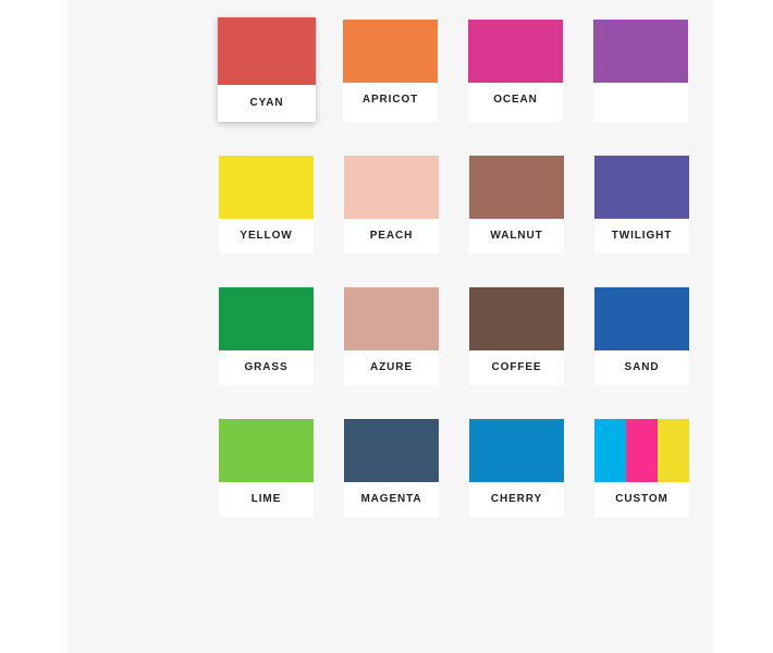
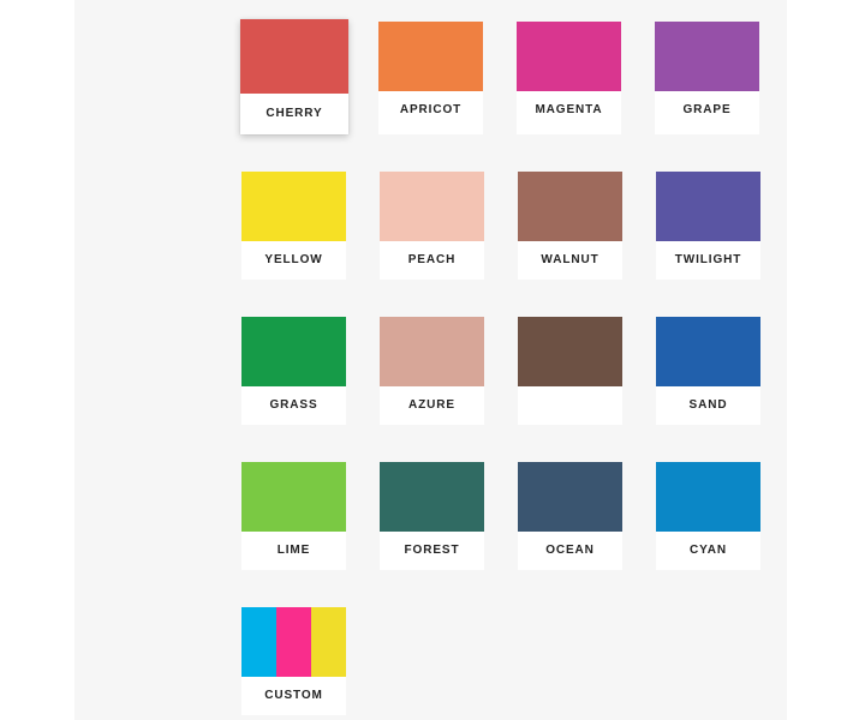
- CYAN
+ CHERRY
  APRICOT
- OCEAN
+ MAGENTA
+ GRAPE
  YELLOW
  PEACH
  WALNUT
  TWILIGHT
  GRASS
  AZURE
- COFFEE
  SAND
  LIME
+ FOREST
- MAGENTA
+ OCEAN
- CHERRY
+ CYAN
  CUSTOM
